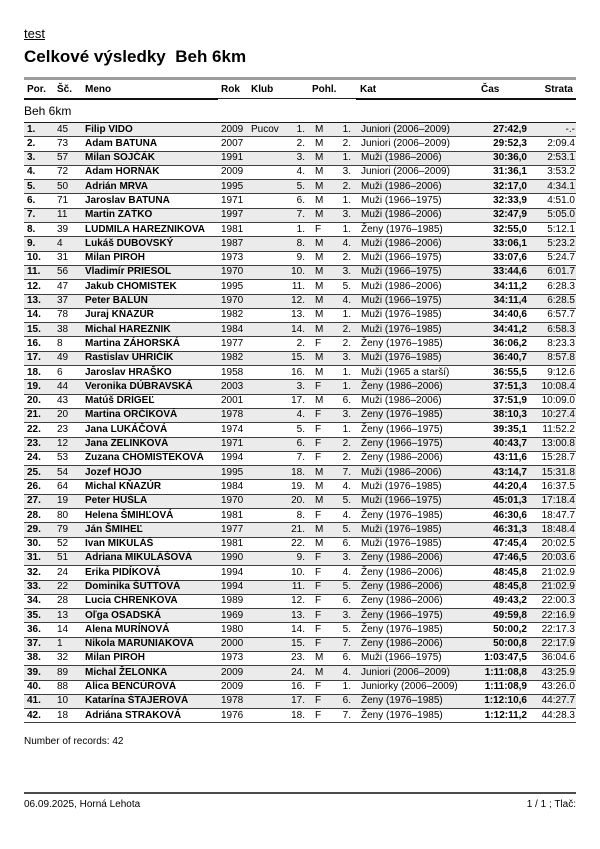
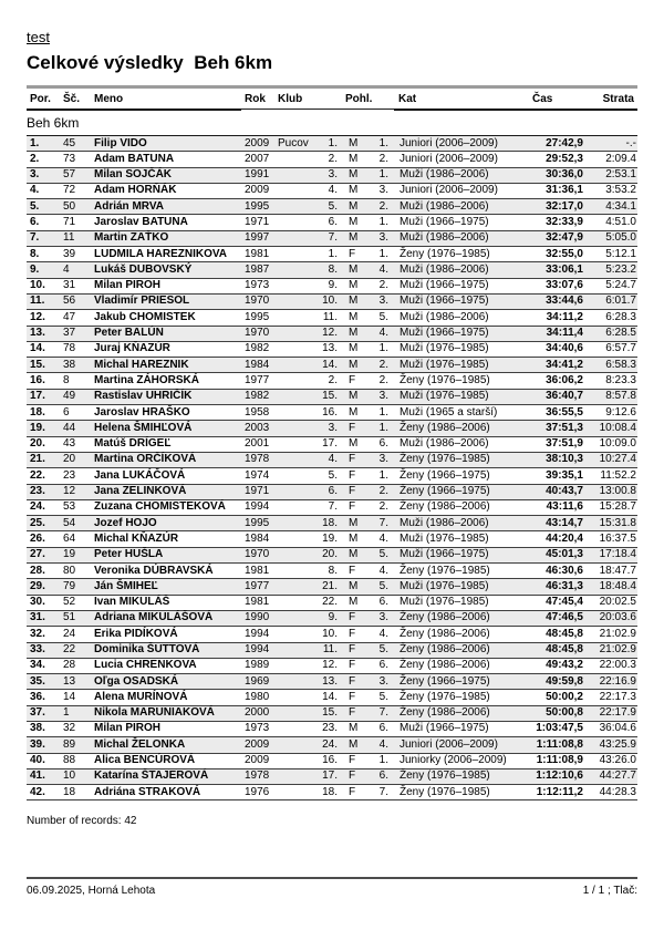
  test
  Celkové výsledky Beh 6km
  Por.
  Šč.
  Meno
  Rok
  Klub
  Pohl.
  Kat
  Čas
  Strata
  Beh 6km
  1.
  45
  Filip VIDO
  2009
  Pucov
  1.
  M
  1.
  Juniori (2006–2009)
  27:42,9
  -.-
  2.
  73
  Adam BATUNA
  2007
  2.
  M
  2.
  Juniori (2006–2009)
  29:52,3
  2:09.4
  3.
  57
  Milan SOJČÁK
  1991
  3.
  M
  1.
  Muži (1986–2006)
  30:36,0
  2:53.1
  4.
  72
  Adam HORŇÁK
  2009
  4.
  M
  3.
  Juniori (2006–2009)
  31:36,1
  3:53.2
  5.
  50
  Adrián MRVA
  1995
  5.
  M
  2.
  Muži (1986–2006)
  32:17,0
  4:34.1
  6.
  71
  Jaroslav BATUNA
  1971
  6.
  M
  1.
  Muži (1966–1975)
  32:33,9
  4:51.0
  7.
  11
  Martin ZAŤKO
  1997
  7.
  M
  3.
  Muži (1986–2006)
  32:47,9
  5:05.0
  8.
  39
  LUDMILA HAREZNIKOVA
  1981
  1.
  F
  1.
  Ženy (1976–1985)
  32:55,0
  5:12.1
  9.
  4
  Lukáš DUBOVSKÝ
  1987
  8.
  M
  4.
  Muži (1986–2006)
  33:06,1
  5:23.2
  10.
  31
  Milan PIROH
  1973
  9.
  M
  2.
  Muži (1966–1975)
  33:07,6
  5:24.7
  11.
  56
  Vladimír PRIESOL
  1970
  10.
  M
  3.
  Muži (1966–1975)
  33:44,6
  6:01.7
  12.
  47
  Jakub CHOMISTEK
  1995
  11.
  M
  5.
  Muži (1986–2006)
  34:11,2
  6:28.3
  13.
  37
  Peter BALÚN
  1970
  12.
  M
  4.
  Muži (1966–1975)
  34:11,4
  6:28.5
  14.
  78
  Juraj KŇAZÚR
  1982
  13.
  M
  1.
  Muži (1976–1985)
  34:40,6
  6:57.7
  15.
  38
  Michal HAREZNIK
  1984
  14.
  M
  2.
  Muži (1976–1985)
  34:41,2
  6:58.3
  16.
  8
  Martina ZÁHORSKÁ
  1977
  2.
  F
  2.
  Ženy (1976–1985)
  36:06,2
  8:23.3
  17.
  49
  Rastislav UHRIČÍK
  1982
  15.
  M
  3.
  Muži (1976–1985)
  36:40,7
  8:57.8
  18.
  6
  Jaroslav HRAŠKO
  1958
  16.
  M
  1.
  Muži (1965 a starší)
  36:55,5
  9:12.6
  19.
  44
- Veronika DÚBRAVSKÁ
+ Helena ŠMIHĽOVÁ
  2003
  3.
  F
  1.
  Ženy (1986–2006)
  37:51,3
  10:08.4
  20.
  43
  Matúš DRÍGEĽ
  2001
  17.
  M
  6.
  Muži (1986–2006)
  37:51,9
  10:09.0
  21.
  20
  Martina ORČÍKOVÁ
  1978
  4.
  F
  3.
  Ženy (1976–1985)
  38:10,3
  10:27.4
  22.
  23
  Jana LUKÁČOVÁ
  1974
  5.
  F
  1.
  Ženy (1966–1975)
  39:35,1
  11:52.2
  23.
  12
  Jana ZELINKOVÁ
  1971
  6.
  F
  2.
  Ženy (1966–1975)
  40:43,7
  13:00.8
  24.
  53
  Zuzana CHOMISTEKOVÁ
  1994
  7.
  F
  2.
  Ženy (1986–2006)
  43:11,6
  15:28.7
  25.
  54
  Jozef HOJO
  1995
  18.
  M
  7.
  Muži (1986–2006)
  43:14,7
  15:31.8
  26.
  64
  Michal KŇAZÚR
  1984
  19.
  M
  4.
  Muži (1976–1985)
  44:20,4
  16:37.5
  27.
  19
  Peter HUŠLA
  1970
  20.
  M
  5.
  Muži (1966–1975)
  45:01,3
  17:18.4
  28.
  80
- Helena ŠMIHĽOVÁ
+ Veronika DÚBRAVSKÁ
  1981
  8.
  F
  4.
  Ženy (1976–1985)
  46:30,6
  18:47.7
  29.
  79
  Ján ŠMIHEĽ
  1977
  21.
  M
  5.
  Muži (1976–1985)
  46:31,3
  18:48.4
  30.
  52
  Ivan MIKULÁŠ
  1981
  22.
  M
  6.
  Muži (1976–1985)
  47:45,4
  20:02.5
  31.
  51
  Adriana MIKULÁŠOVÁ
  1990
  9.
  F
  3.
  Ženy (1986–2006)
  47:46,5
  20:03.6
  32.
  24
  Erika PIDÍKOVÁ
  1994
  10.
  F
  4.
  Ženy (1986–2006)
  48:45,8
  21:02.9
  33.
  22
  Dominika ŠUTTOVÁ
  1994
  11.
  F
  5.
  Ženy (1986–2006)
  48:45,8
  21:02.9
  34.
  28
  Lucia CHRENKOVA
  1989
  12.
  F
  6.
  Ženy (1986–2006)
  49:43,2
  22:00.3
  35.
  13
  Oľga OSADSKÁ
  1969
  13.
  F
  3.
  Ženy (1966–1975)
  49:59,8
  22:16.9
  36.
  14
  Alena MURÍNOVÁ
  1980
  14.
  F
  5.
  Ženy (1976–1985)
  50:00,2
  22:17.3
  37.
  1
  Nikola MARUNIAKOVÁ
  2000
  15.
  F
  7.
  Ženy (1986–2006)
  50:00,8
  22:17.9
  38.
  32
  Milan PIROH
  1973
  23.
  M
  6.
  Muži (1966–1975)
  1:03:47,5
  36:04.6
  39.
  89
  Michal ŽELONKA
  2009
  24.
  M
  4.
  Juniori (2006–2009)
  1:11:08,8
  43:25.9
  40.
  88
  Alica BENCÚROVÁ
  2009
  16.
  F
  1.
  Juniorky (2006–2009)
  1:11:08,9
  43:26.0
  41.
  10
  Katarína ŠTAJEROVÁ
  1978
  17.
  F
  6.
  Ženy (1976–1985)
  1:12:10,6
  44:27.7
  42.
  18
  Adriána STRAKOVÁ
  1976
  18.
  F
  7.
  Ženy (1976–1985)
  1:12:11,2
  44:28.3
  Number of records: 42
  06.09.2025, Horná Lehota
  1 / 1 ; Tlač:
